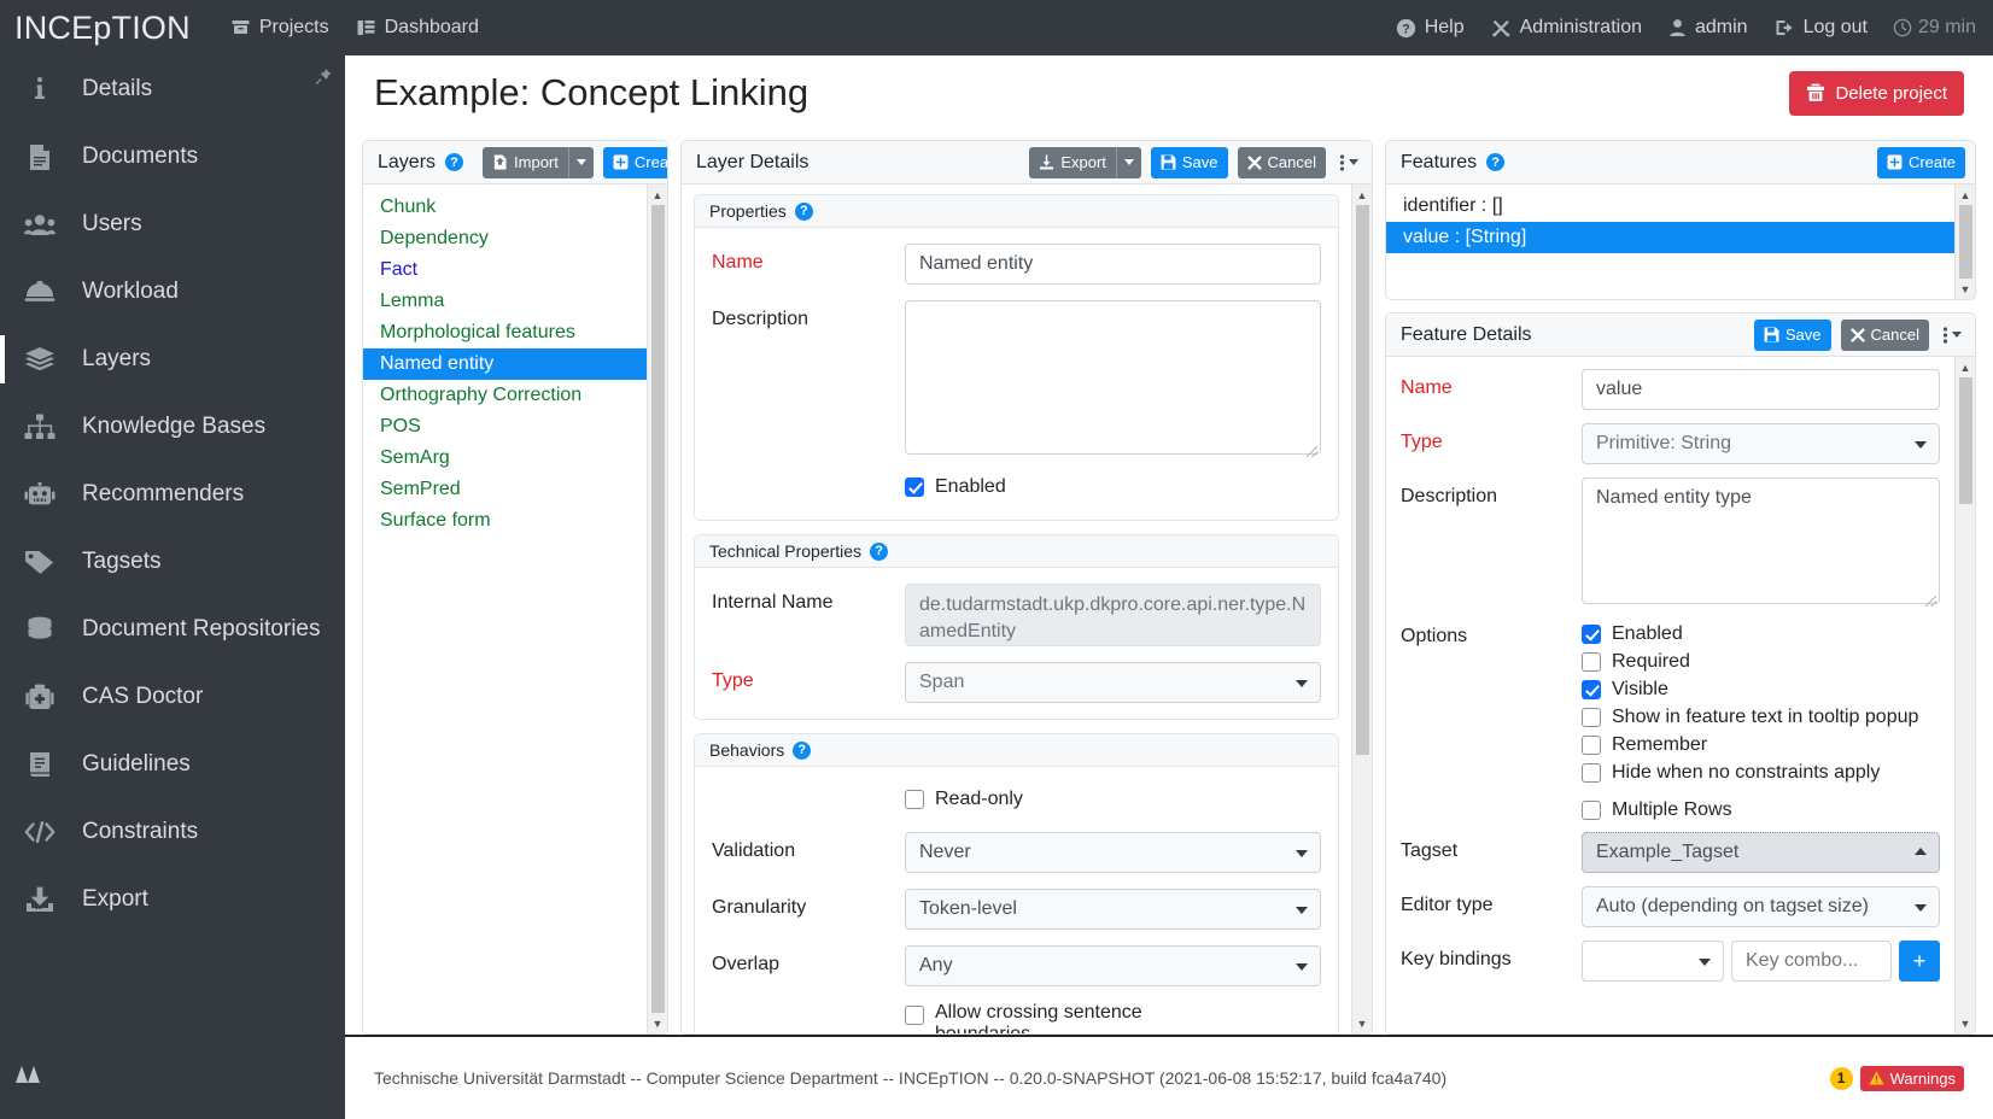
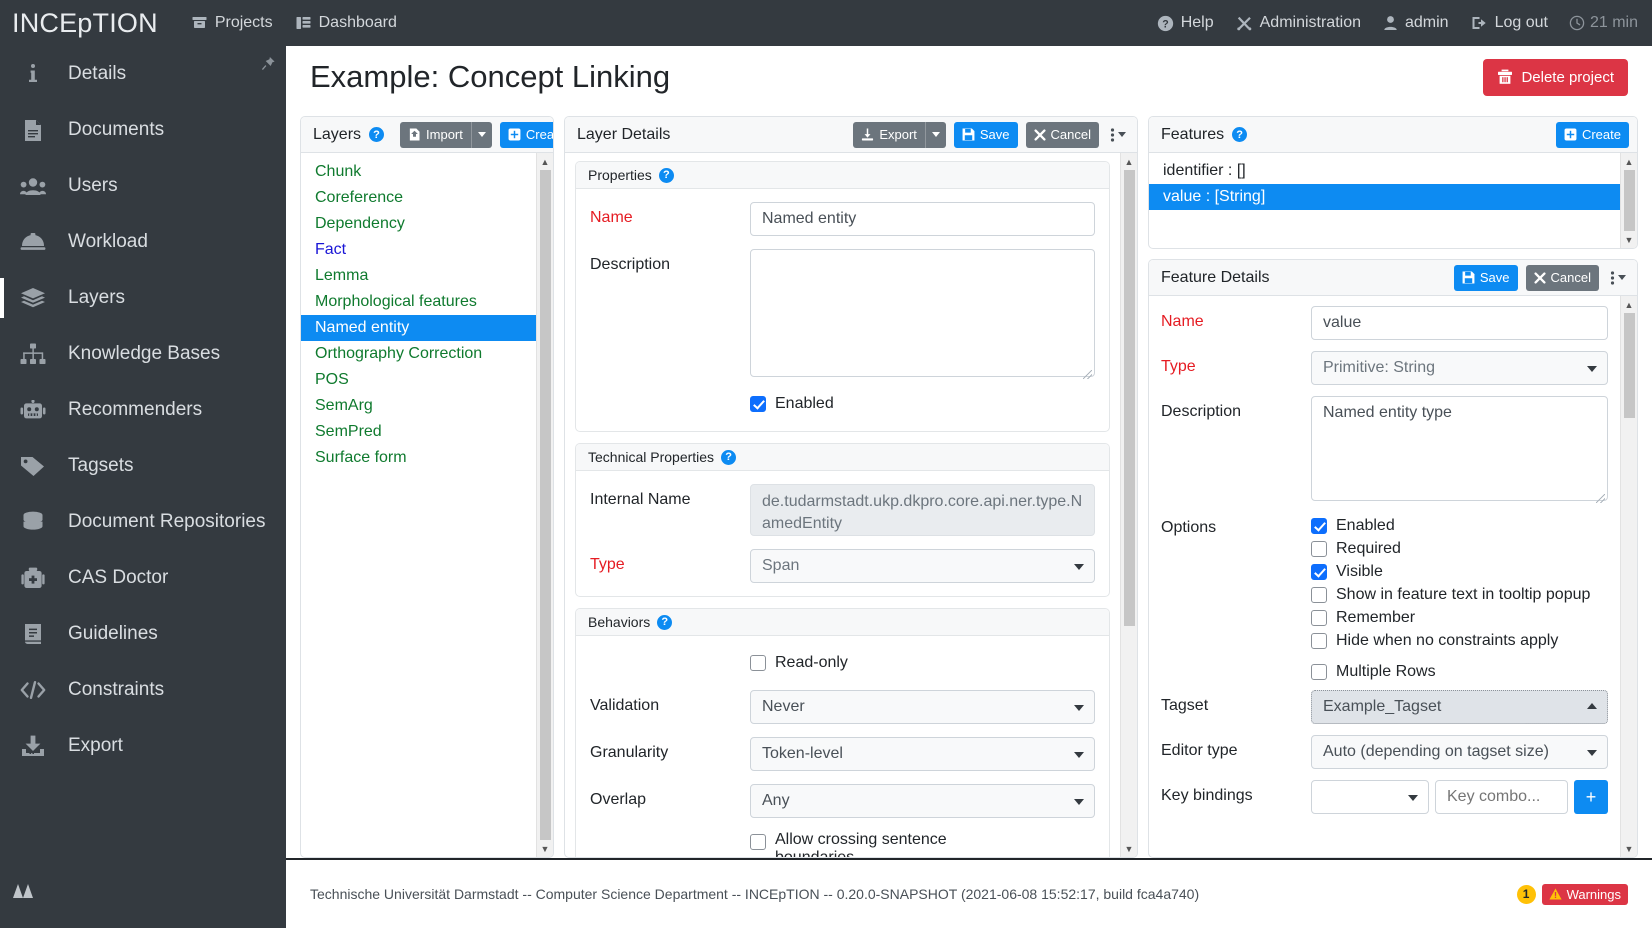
  INCEpTION
  Projects
  Dashboard
  ?
  Help
  Administration
  admin
  Log out
- 29 min
+ 21 min
  Details
  Documents
  Users
  Workload
  Layers
  Knowledge Bases
  Recommenders
  Tagsets
  Document Repositories
  CAS Doctor
  Guidelines
  Constraints
  Export
  Example: Concept Linking
  Delete project
  Layers
  ?
  Import
  Chunk
+ Coreference
  Dependency
  Fact
  Lemma
  Morphological features
  Named entity
  Orthography Correction
  POS
  SemArg
  SemPred
  Surface form
  ▲
  ▼
  Layer Details
  Export
  Save
  Cancel
  Properties
  ?
  Name
  Named entity
  Description
  Enabled
  Technical Properties
  ?
  Internal Name
  de.tudarmstadt.ukp.dkpro.core.api.ner.type.NamedEntity
  Type
  Span
  Behaviors
  ?
  Read-only
  Validation
  Never
  Granularity
  Token-level
  Overlap
  Any
  ▲
  ▼
  Features
  ?
  Create
  identifier : []
  value : [String]
  ▲
  ▼
  Feature Details
  Save
  Cancel
  Name
  value
  Type
  Primitive: String
  Description
  Named entity type
  Options
  Enabled
  Required
  Visible
  Show in feature text in tooltip popup
  Remember
  Hide when no constraints apply
  Multiple Rows
  Tagset
  Example_Tagset
  Editor type
  Auto (depending on tagset size)
  Key bindings
  Key combo...
  +
  ▲
  ▼
  Technische Universität Darmstadt -- Computer Science Department -- INCEpTION -- 0.20.0-SNAPSHOT (2021-06-08 15:52:17, build fca4a740)
  1
  Warnings
